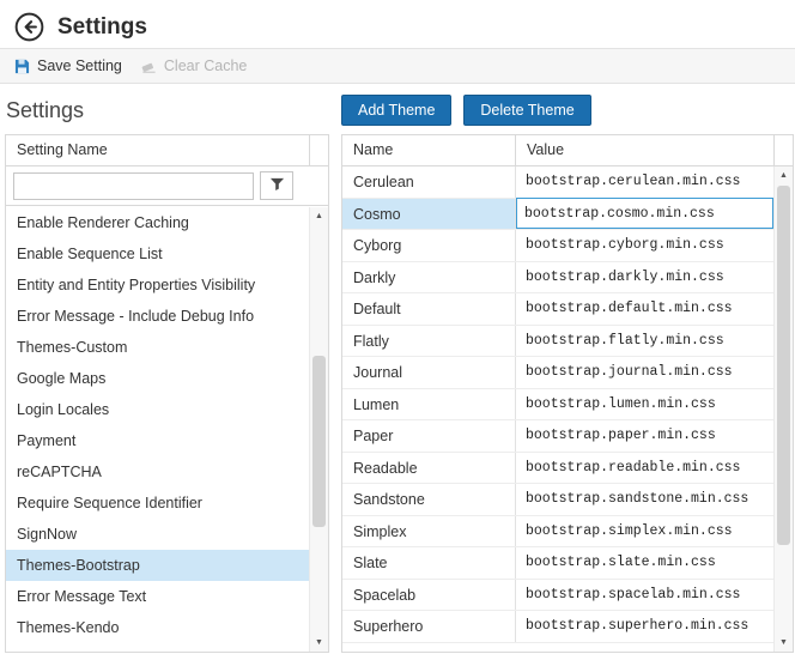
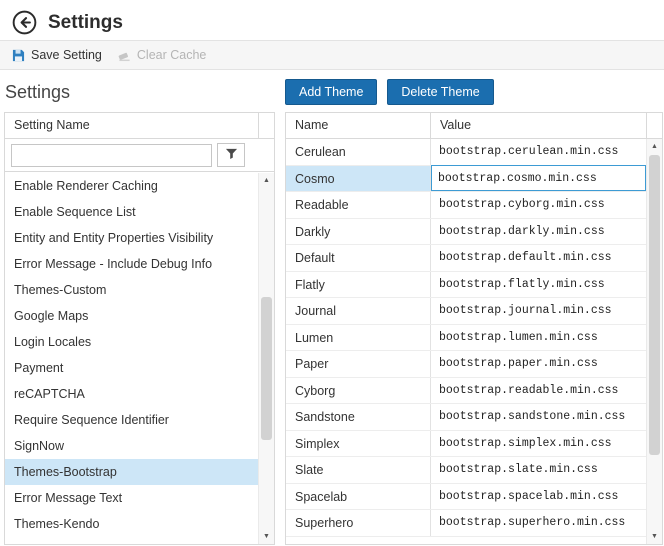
  Settings
  Save Setting
  Clear Cache
  Settings
  Add Theme
  Delete Theme
  Setting Name
  Enable Renderer Caching
  Enable Sequence List
  Entity and Entity Properties Visibility
  Error Message - Include Debug Info
  Themes-Custom
  Google Maps
  Login Locales
  Payment
  reCAPTCHA
  Require Sequence Identifier
  SignNow
  Themes-Bootstrap
  Error Message Text
  Themes-Kendo
  Name
  Value
  Cerulean
  bootstrap.cerulean.min.css
  Cosmo
  bootstrap.cosmo.min.css
- Cyborg
+ Readable
  bootstrap.cyborg.min.css
  Darkly
  bootstrap.darkly.min.css
  Default
  bootstrap.default.min.css
  Flatly
  bootstrap.flatly.min.css
  Journal
  bootstrap.journal.min.css
  Lumen
  bootstrap.lumen.min.css
  Paper
  bootstrap.paper.min.css
- Readable
+ Cyborg
  bootstrap.readable.min.css
  Sandstone
  bootstrap.sandstone.min.css
  Simplex
  bootstrap.simplex.min.css
  Slate
  bootstrap.slate.min.css
  Spacelab
  bootstrap.spacelab.min.css
  Superhero
  bootstrap.superhero.min.css
